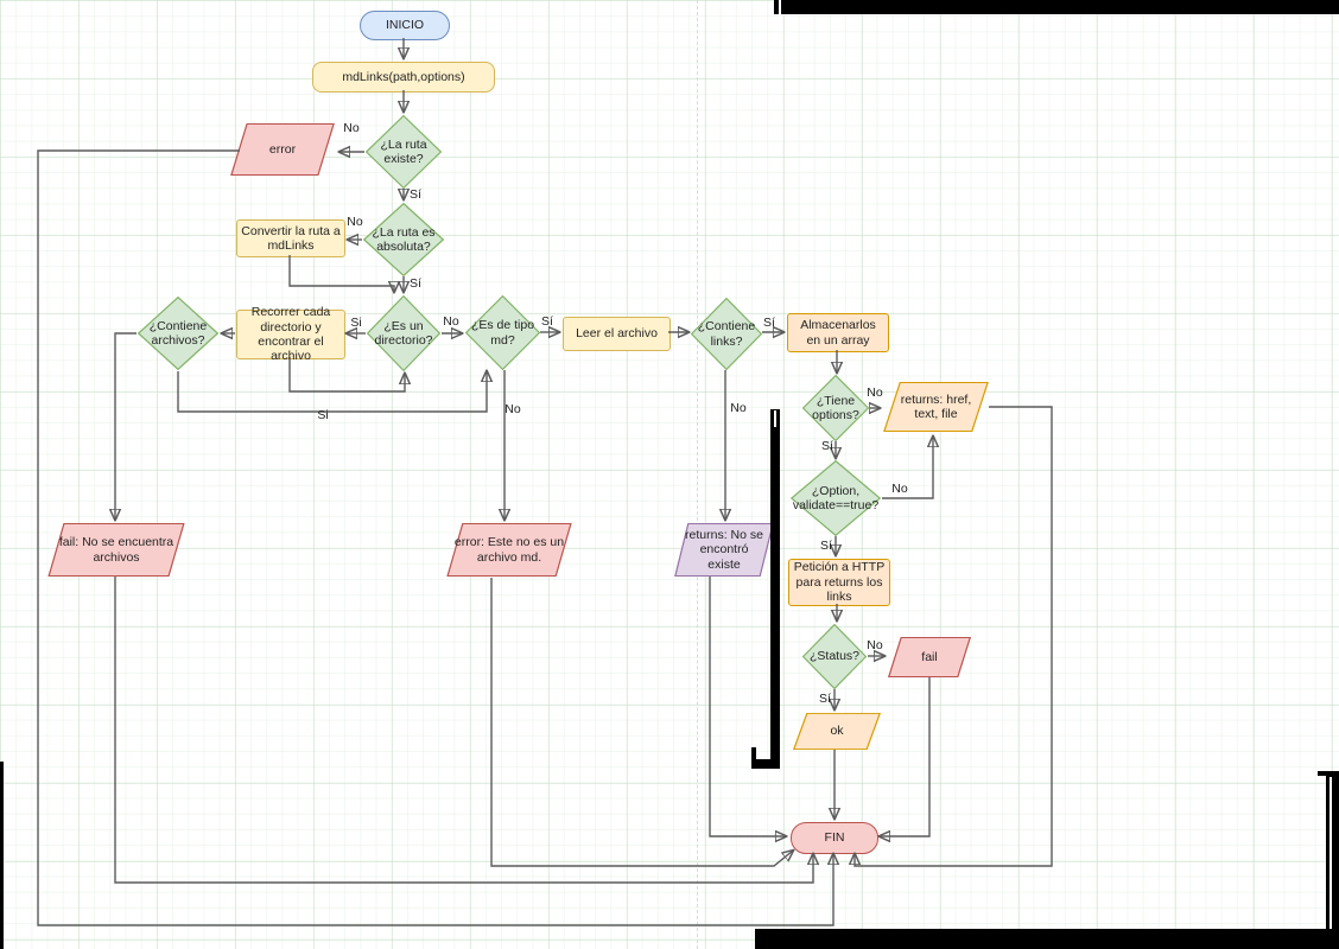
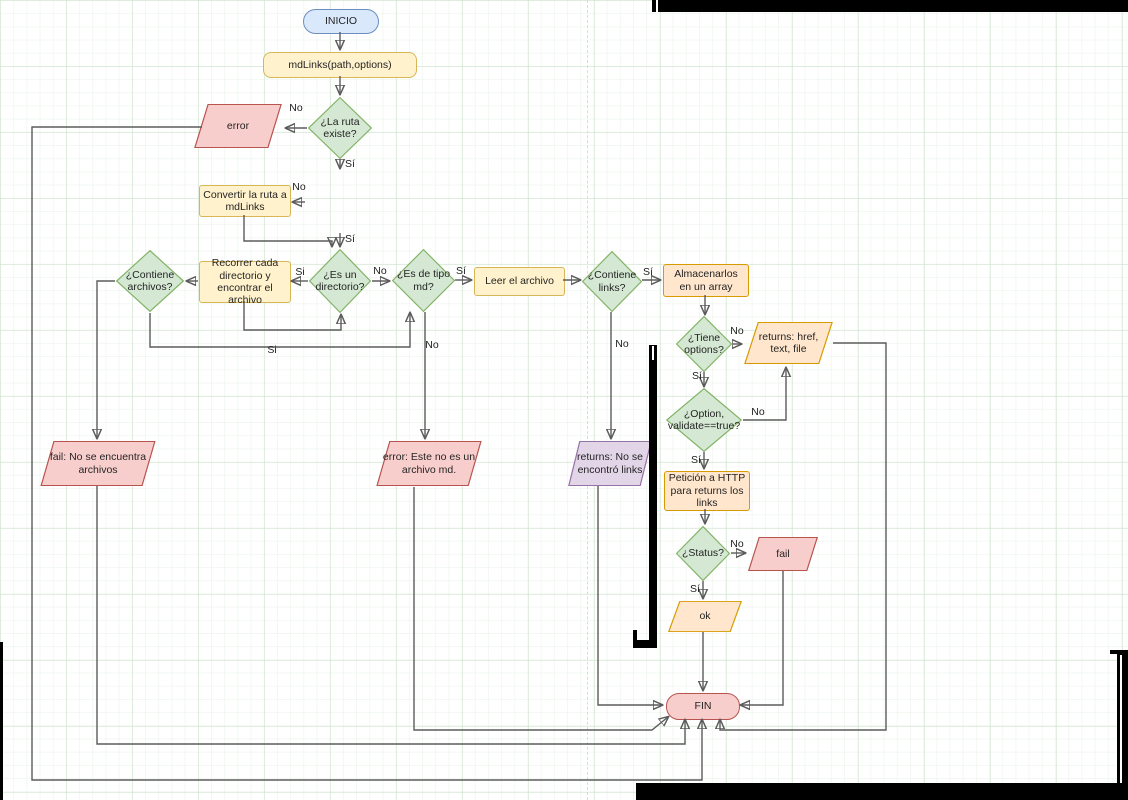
  INICIO
  mdLinks(path,options)
  ¿La ruta existe?
  error
- ¿La ruta es absoluta?
  Convertir la ruta a mdLinks
  ¿Es un directorio?
  Recorrer cada directorio y encontrar el archivo
  ¿Contiene archivos?
  ¿Es de tipo md?
  Leer el archivo
  ¿Contiene links?
  Almacenarlos en un array
  ¿Tiene options?
  returns: href, text, file
  ¿Option, validate==true?
  Petición a HTTP para returns los links
  ¿Status?
  fail
  ok
  fail: No se encuentra archivos
  error: Este no es un archivo md.
- returns: No se encontró existe
+ returns: No se encontró links
  FIN
  No
  Sí
  No
  Sí
  Si
  No
  Si
  Sí
  No
  Sí
  No
  No
  Sí
  No
  Sí
  No
  Sí
